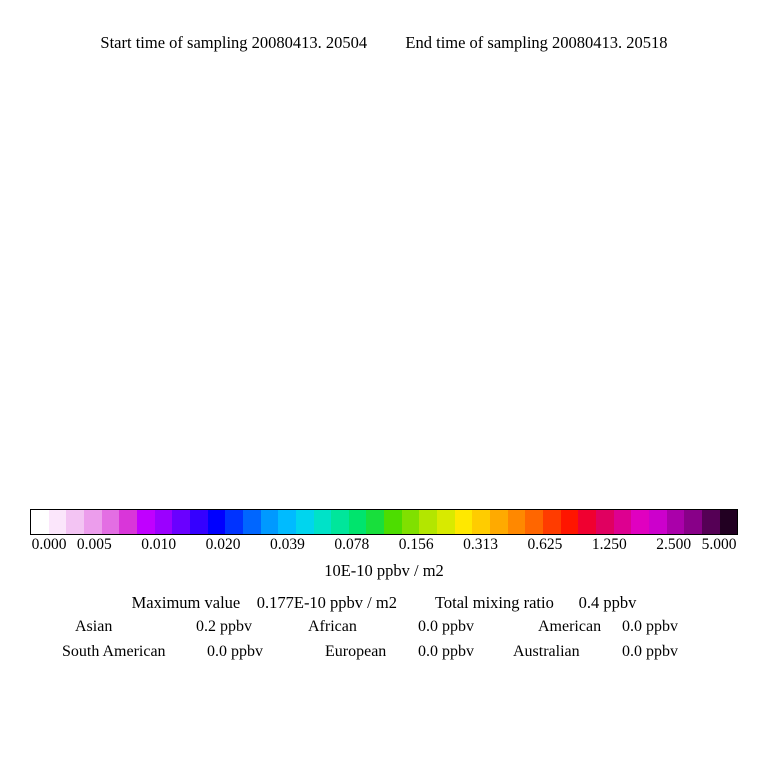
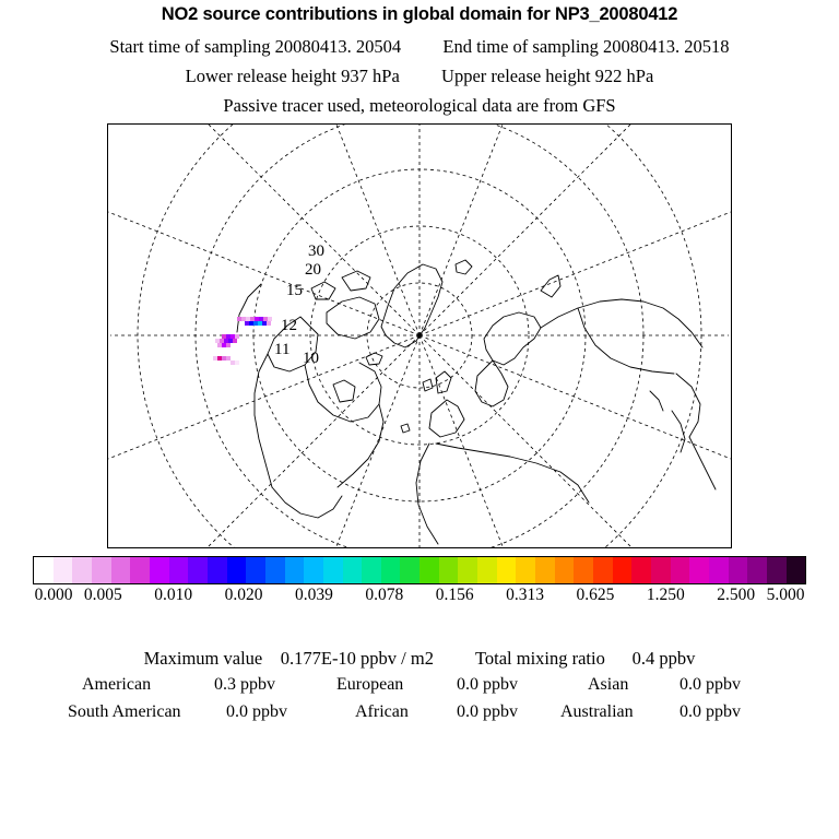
+ NO2 source contributions in global domain for NP3_20080412
  Start time of sampling 20080413. 20504 End time of sampling 20080413. 20518
+ Lower release height 937 hPa Upper release height 922 hPa
+ Passive tracer used, meteorological data are from GFS
+ 30
+ 20
+ 15
+ 12
+ 11
+ 10
  0.000
  0.005
  0.010
  0.020
  0.039
  0.078
  0.156
  0.313
  0.625
  1.250
  2.500
  5.000
- 10E-10 ppbv / m2
  Maximum value 0.177E-10 ppbv / m2 Total mixing ratio 0.4 ppbv
- Asian
+ American
- 0.2 ppbv
+ 0.3 ppbv
- African
+ European
  0.0 ppbv
- American
+ Asian
  0.0 ppbv
  South American
  0.0 ppbv
- European
+ African
  0.0 ppbv
  Australian
  0.0 ppbv
